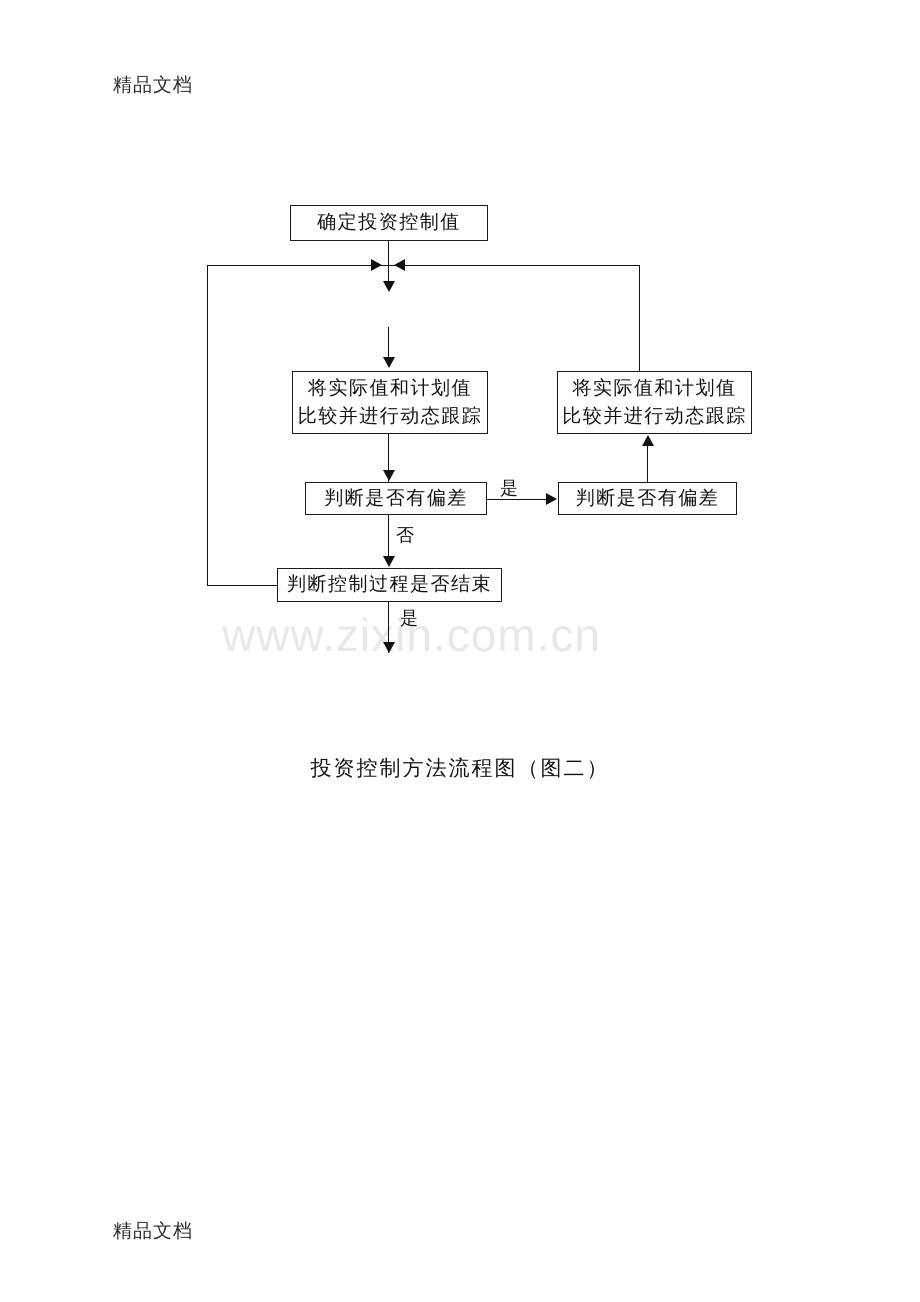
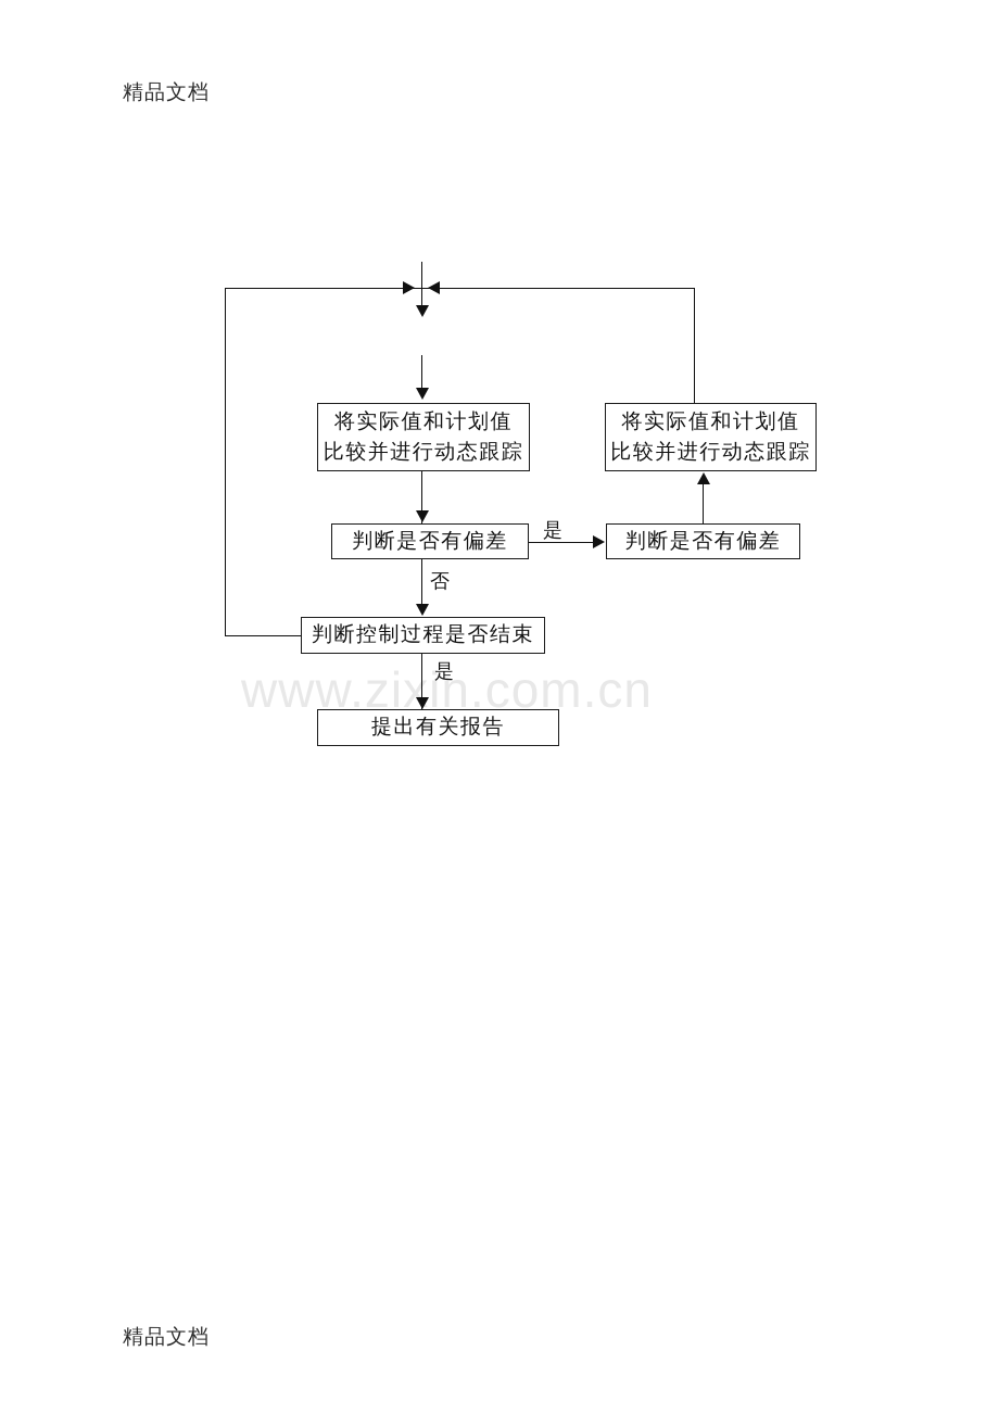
  精品文档
  www.zixin.com.cn
- 确定投资控制值
  将实际值和计划值
  比较并进行动态跟踪
  判断是否有偏差
  是
  否
  判断控制过程是否结束
  是
+ 提出有关报告
  将实际值和计划值
  比较并进行动态跟踪
  判断是否有偏差
- 投资控制方法流程图（图二）
  精品文档
